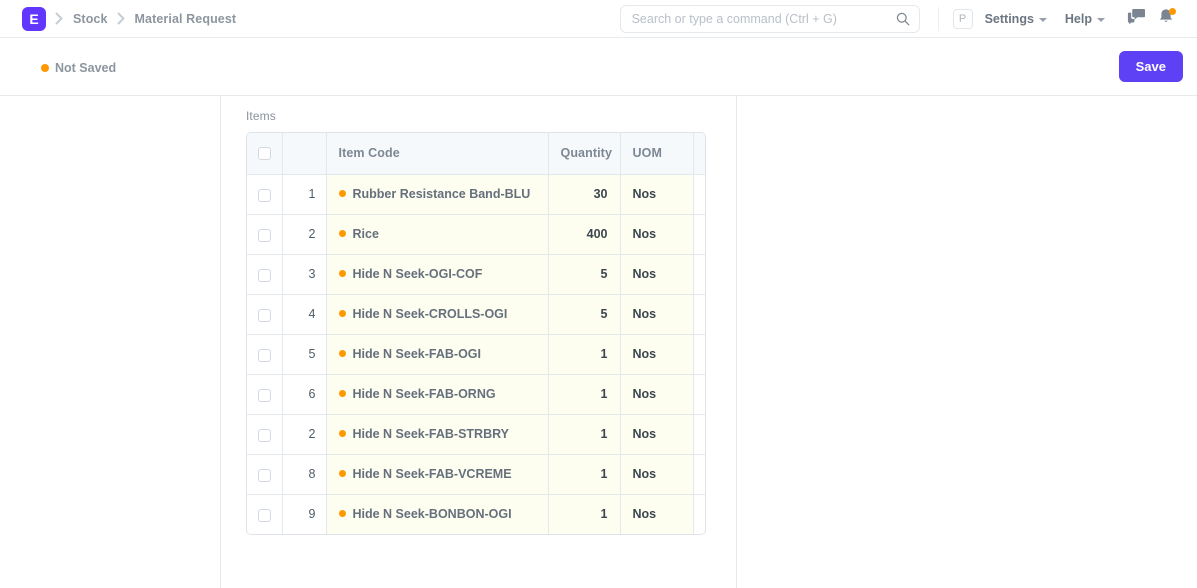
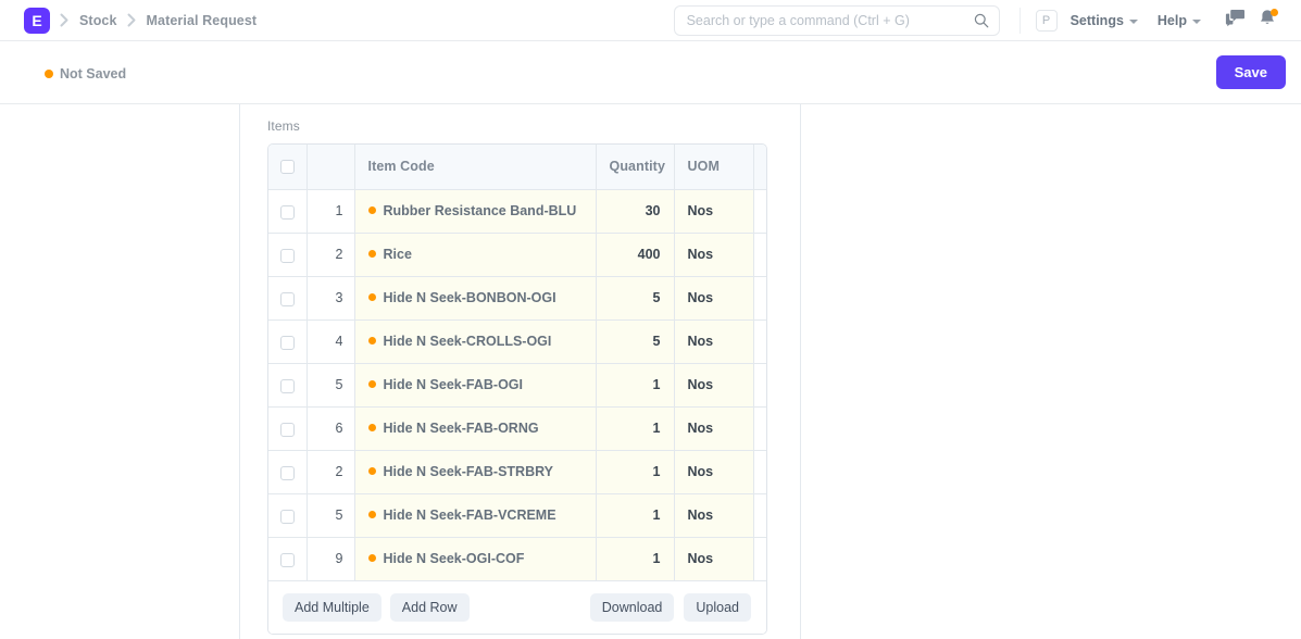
  E
  Stock
  Material Request
  Search or type a command (Ctrl + G)
  P
  Settings
  Help
  Not Saved
  Save
  Items
  	1	Rubber Resistance Band-BLU	30	Nos
- 	3	Hide N Seek-OGI-COF	5	Nos
+ 	3	Hide N Seek-BONBON-OGI	5	Nos
  	4	Hide N Seek-CROLLS-OGI	5	Nos
  	5	Hide N Seek-FAB-OGI	1	Nos
  	6	Hide N Seek-FAB-ORNG	1	Nos
  	2	Hide N Seek-FAB-STRBRY	1	Nos
- 	8	Hide N Seek-FAB-VCREME	1	Nos
+ 	5	Hide N Seek-FAB-VCREME	1	Nos
- 	9	Hide N Seek-BONBON-OGI	1	Nos
+ 	9	Hide N Seek-OGI-COF	1	Nos
+ Add Multiple
+ Add Row
+ Download
+ Upload
